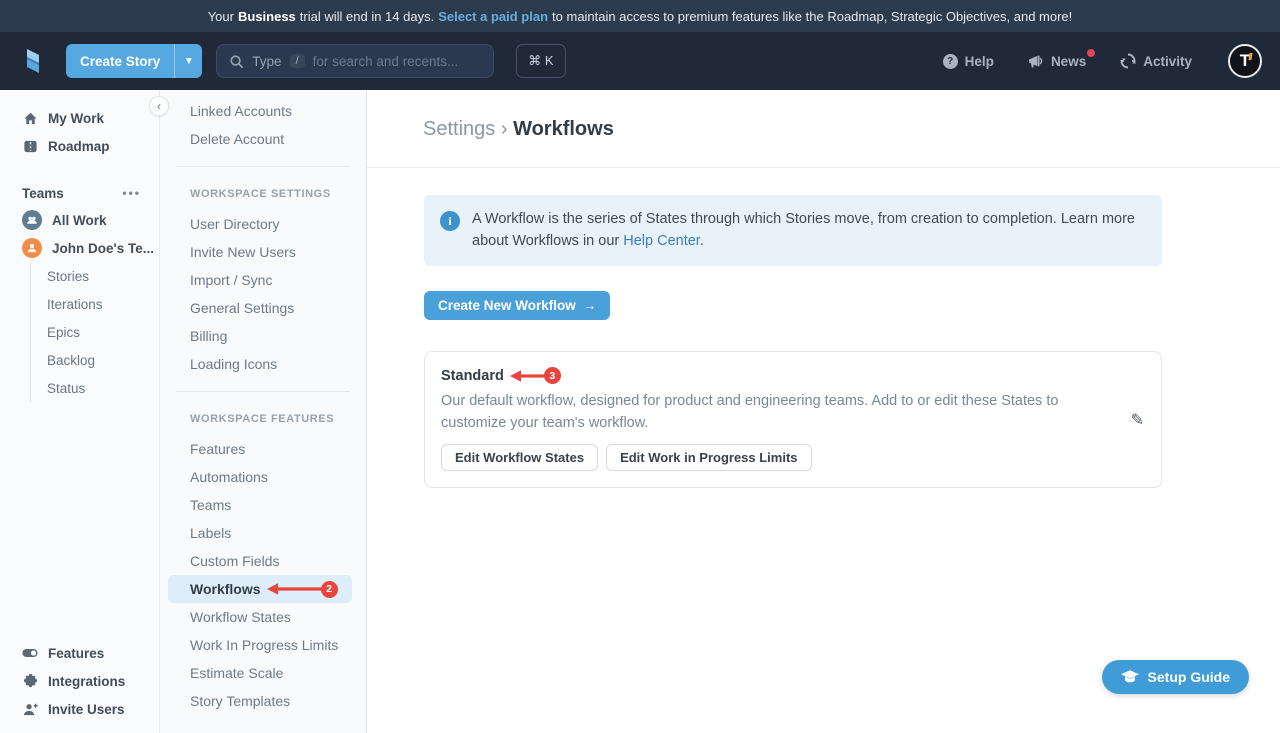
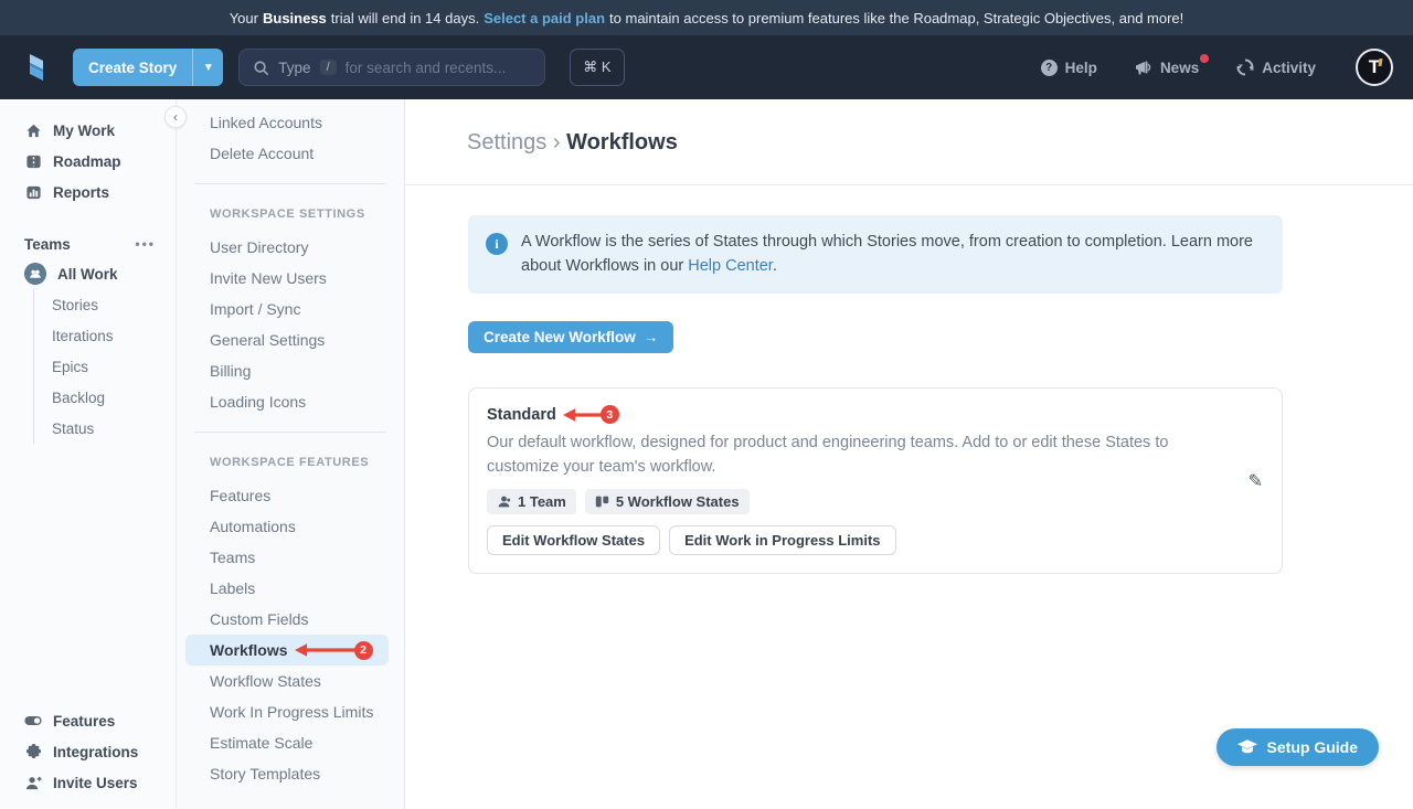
  Your
  Business
  trial will end in 14 days.
  Select a paid plan
  to maintain access to premium features like the Roadmap, Strategic Objectives, and more!
  Create Story
  ▼
  Type
  /
  for search and recents...
  ⌘ K
  ?
  Help
  News
  Activity
  T
  ‹
  My Work
  Roadmap
+ Reports
  Teams
  •••
  All Work
- John Doe's Te...
  Stories
  Iterations
  Epics
  Backlog
  Status
  Features
  Integrations
  Invite Users
  Linked Accounts
  Delete Account
  WORKSPACE SETTINGS
  User Directory
  Invite New Users
  Import / Sync
  General Settings
  Billing
  Loading Icons
  WORKSPACE FEATURES
  Features
  Automations
  Teams
  Labels
  Custom Fields
  Workflows
  2
  Workflow States
  Work In Progress Limits
  Estimate Scale
  Story Templates
  Settings › Workflows
  i
  A Workflow is the series of States through which Stories move, from creation to completion. Learn more about Workflows in our Help Center.
  Create New Workflow
  →
  Standard
  3
  Our default workflow, designed for product and engineering teams. Add to or edit these States to customize your team's workflow.
+ 1 Team
+ 5 Workflow States
  Edit Workflow States
  Edit Work in Progress Limits
  ✎
  Setup Guide
